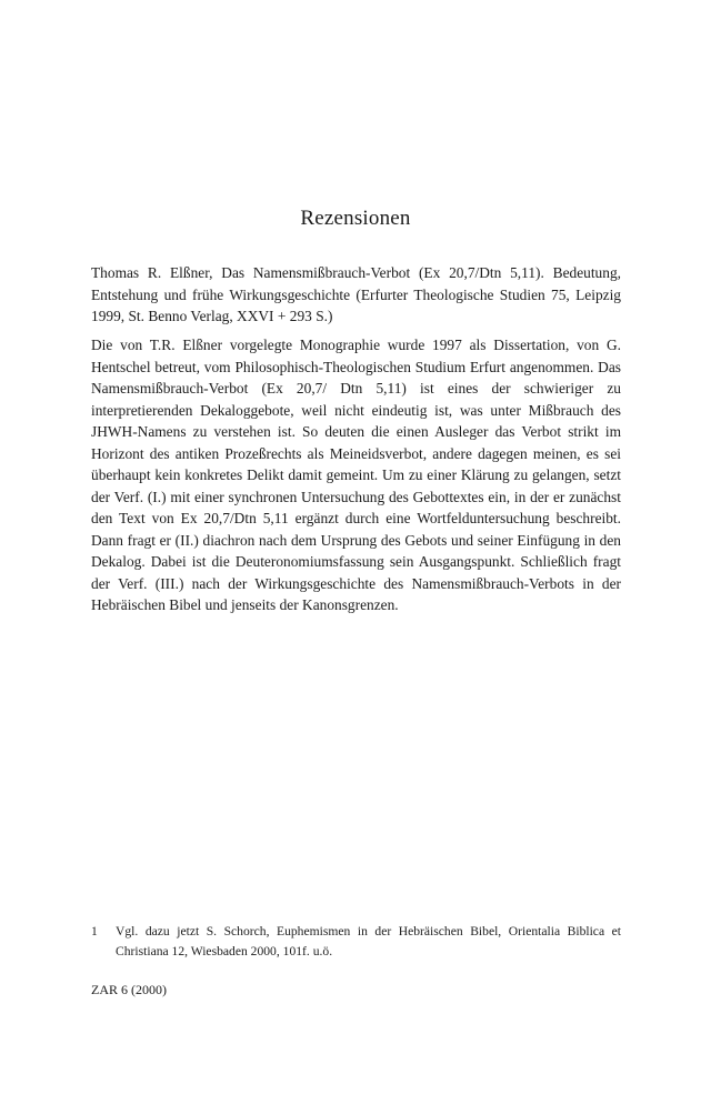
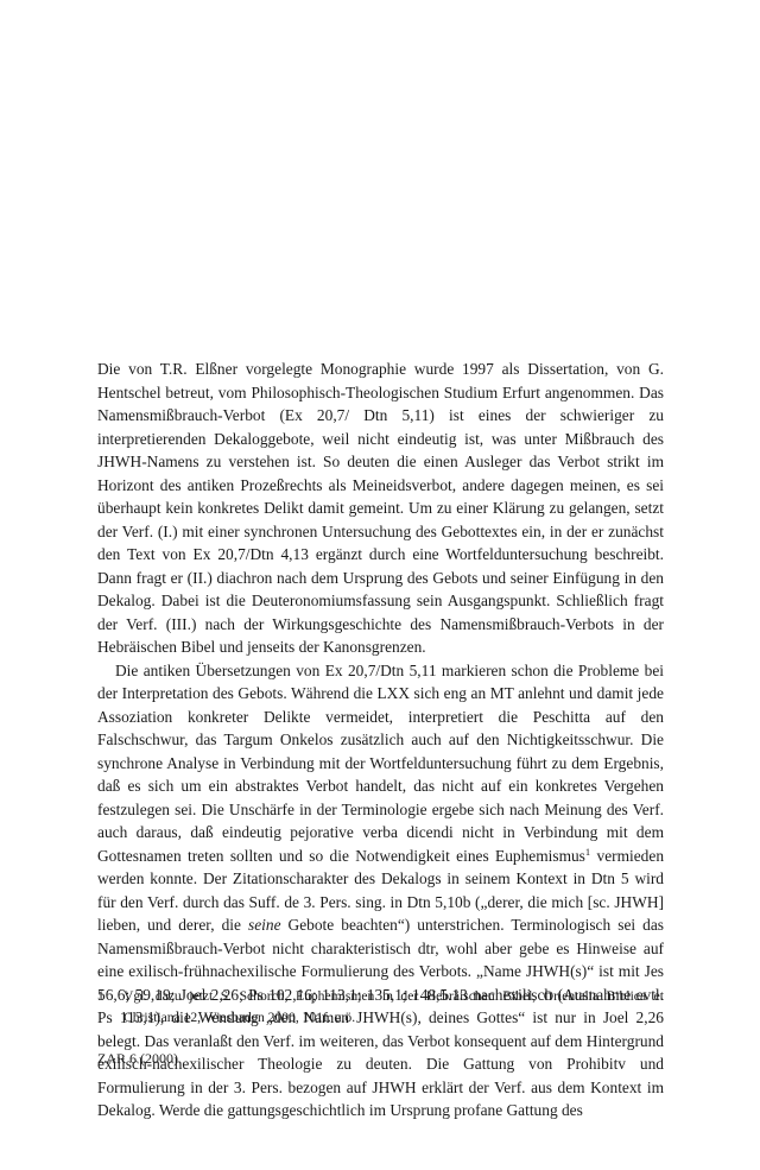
- Rezensionen
- Thomas R. Elßner, Das Namensmißbrauch-Verbot (Ex 20,7/Dtn 5,11). Bedeutung, Entstehung und frühe Wirkungsgeschichte (Erfurter Theologische Studien 75, Leipzig 1999, St. Benno Verlag, XXVI + 293 S.)
- Die von T.R. Elßner vorgelegte Monographie wurde 1997 als Dissertation, von G. Hentschel betreut, vom Philosophisch-Theologischen Studium Erfurt angenommen. Das Namensmißbrauch-Verbot (Ex 20,7/ Dtn 5,11) ist eines der schwieriger zu interpretierenden Dekaloggebote, weil nicht eindeutig ist, was unter Mißbrauch des JHWH-Namens zu verstehen ist. So deuten die einen Ausleger das Verbot strikt im Horizont des antiken Prozeßrechts als Meineidsverbot, andere dagegen meinen, es sei überhaupt kein konkretes Delikt damit gemeint. Um zu einer Klärung zu gelangen, setzt der Verf. (I.) mit einer synchronen Untersuchung des Gebottextes ein, in der er zunächst den Text von Ex 20,7/Dtn 5,11 ergänzt durch eine Wortfelduntersuchung beschreibt. Dann fragt er (II.) diachron nach dem Ursprung des Gebots und seiner Einfügung in den Dekalog. Dabei ist die Deuteronomiumsfassung sein Ausgangspunkt. Schließlich fragt der Verf. (III.) nach der Wirkungsgeschichte des Namensmißbrauch-Verbots in der Hebräischen Bibel und jenseits der Kanonsgrenzen.
+ Die von T.R. Elßner vorgelegte Monographie wurde 1997 als Dissertation, von G. Hentschel betreut, vom Philosophisch-Theologischen Studium Erfurt angenommen. Das Namensmißbrauch-Verbot (Ex 20,7/ Dtn 5,11) ist eines der schwieriger zu interpretierenden Dekaloggebote, weil nicht eindeutig ist, was unter Mißbrauch des JHWH-Namens zu verstehen ist. So deuten die einen Ausleger das Verbot strikt im Horizont des antiken Prozeßrechts als Meineidsverbot, andere dagegen meinen, es sei überhaupt kein konkretes Delikt damit gemeint. Um zu einer Klärung zu gelangen, setzt der Verf. (I.) mit einer synchronen Untersuchung des Gebottextes ein, in der er zunächst den Text von Ex 20,7/Dtn 4,13 ergänzt durch eine Wortfelduntersuchung beschreibt. Dann fragt er (II.) diachron nach dem Ursprung des Gebots und seiner Einfügung in den Dekalog. Dabei ist die Deuteronomiumsfassung sein Ausgangspunkt. Schließlich fragt der Verf. (III.) nach der Wirkungsgeschichte des Namensmißbrauch-Verbots in der Hebräischen Bibel und jenseits der Kanonsgrenzen.
+ Die antiken Übersetzungen von Ex 20,7/Dtn 5,11 markieren schon die Probleme bei der Interpretation des Gebots. Während die LXX sich eng an MT anlehnt und damit jede Assoziation konkreter Delikte vermeidet, interpretiert die Peschitta auf den Falschschwur, das Targum Onkelos zusätzlich auch auf den Nichtigkeitsschwur. Die synchrone Analyse in Verbindung mit der Wortfelduntersuchung führt zu dem Ergebnis, daß es sich um ein abstraktes Verbot handelt, das nicht auf ein konkretes Vergehen festzulegen sei. Die Unschärfe in der Terminologie ergebe sich nach Meinung des Verf. auch daraus, daß eindeutig pejorative verba dicendi nicht in Verbindung mit dem Gottesnamen treten sollten und so die Notwendigkeit eines Euphemismus1 vermieden werden konnte. Der Zitationscharakter des Dekalogs in seinem Kontext in Dtn 5 wird für den Verf. durch das Suff. de 3. Pers. sing. in Dtn 5,10b („derer, die mich [sc. JHWH] lieben, und derer, die seine Gebote beachten“) unterstrichen. Terminologisch sei das Namensmißbrauch-Verbot nicht charakteristisch dtr, wohl aber gebe es Hinweise auf eine exilisch-frühnachexilische Formulierung des Verbots. „Name JHWH(s)“ ist mit Jes 56,6; 59,19; Joel 2,26; Ps 102,16; 113,1; 135,1; 148,5.13 nachexilisch (Ausnahme evtl. Ps 113,1), die Wendung „den Namen JHWH(s), deines Gottes“ ist nur in Joel 2,26 belegt. Das veranlaßt den Verf. im weiteren, das Verbot konsequent auf dem Hintergrund exilisch-nachexilischer Theologie zu deuten. Die Gattung von Prohibitv und Formulierung in der 3. Pers. bezogen auf JHWH erklärt der Verf. aus dem Kontext im Dekalog. Werde die gattungsgeschichtlich im Ursprung profane Gattung des
  1
  Vgl. dazu jetzt S. Schorch, Euphemismen in der Hebräischen Bibel, Orientalia Biblica et Christiana 12, Wiesbaden 2000, 101f. u.ö.
  ZAR 6 (2000)
